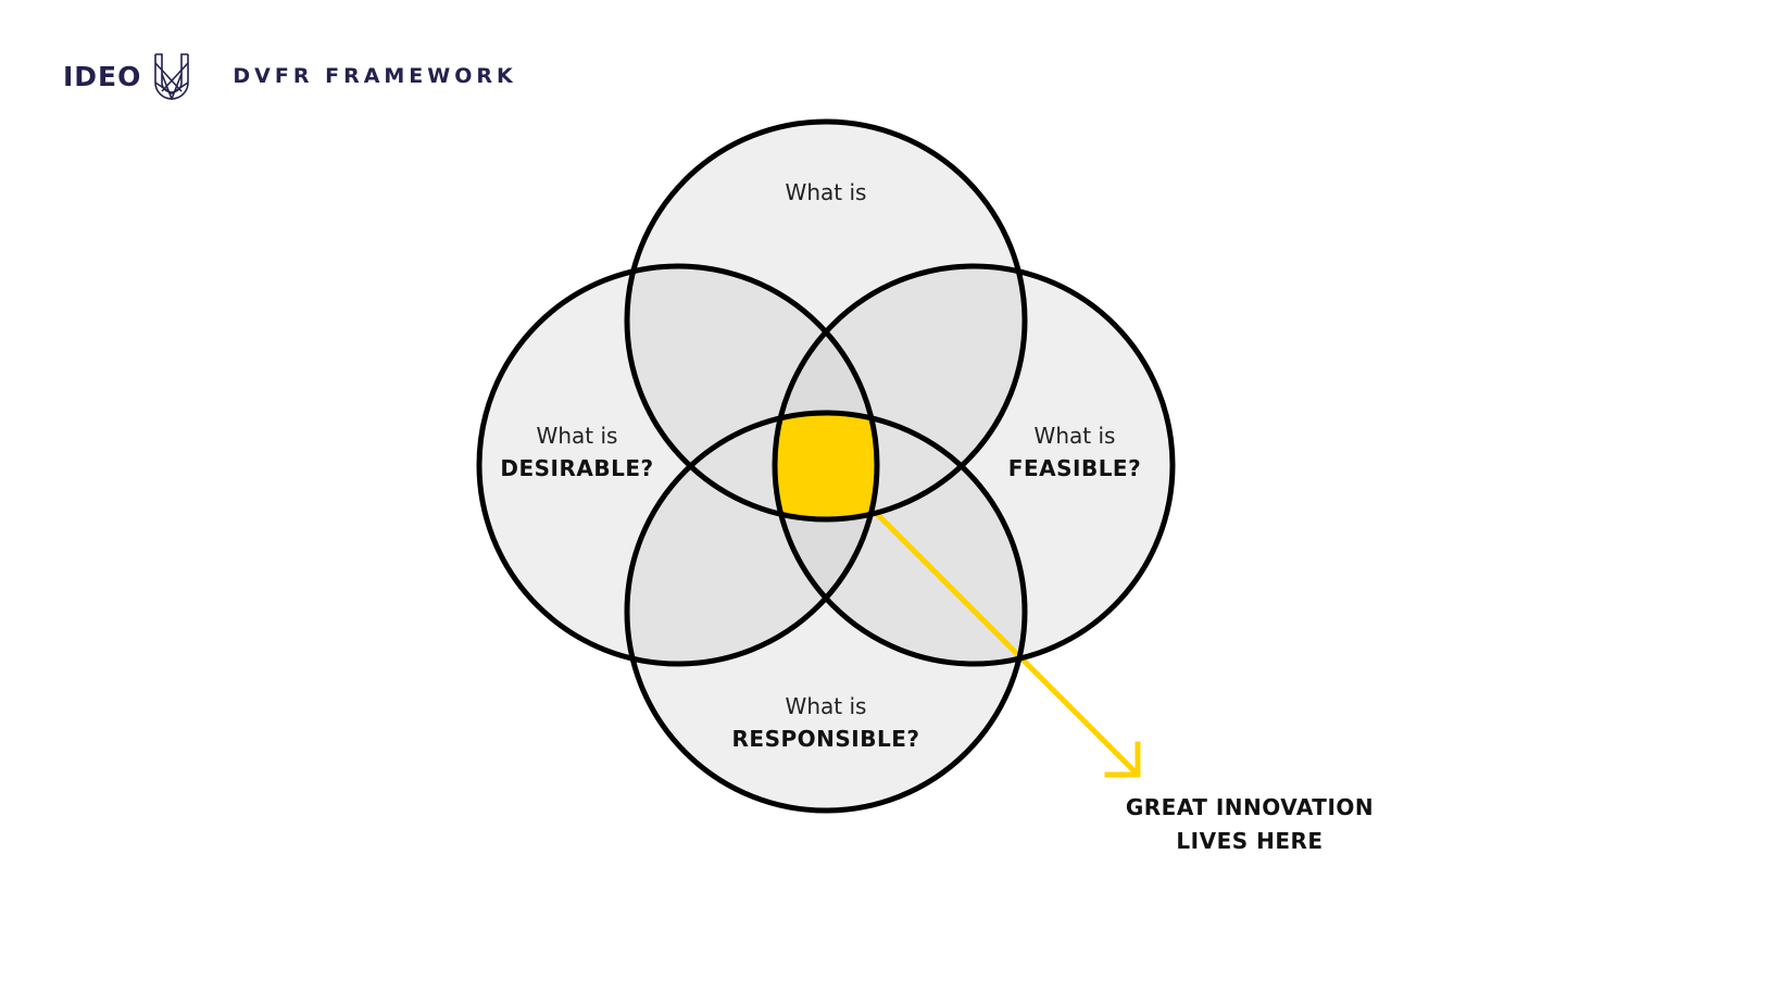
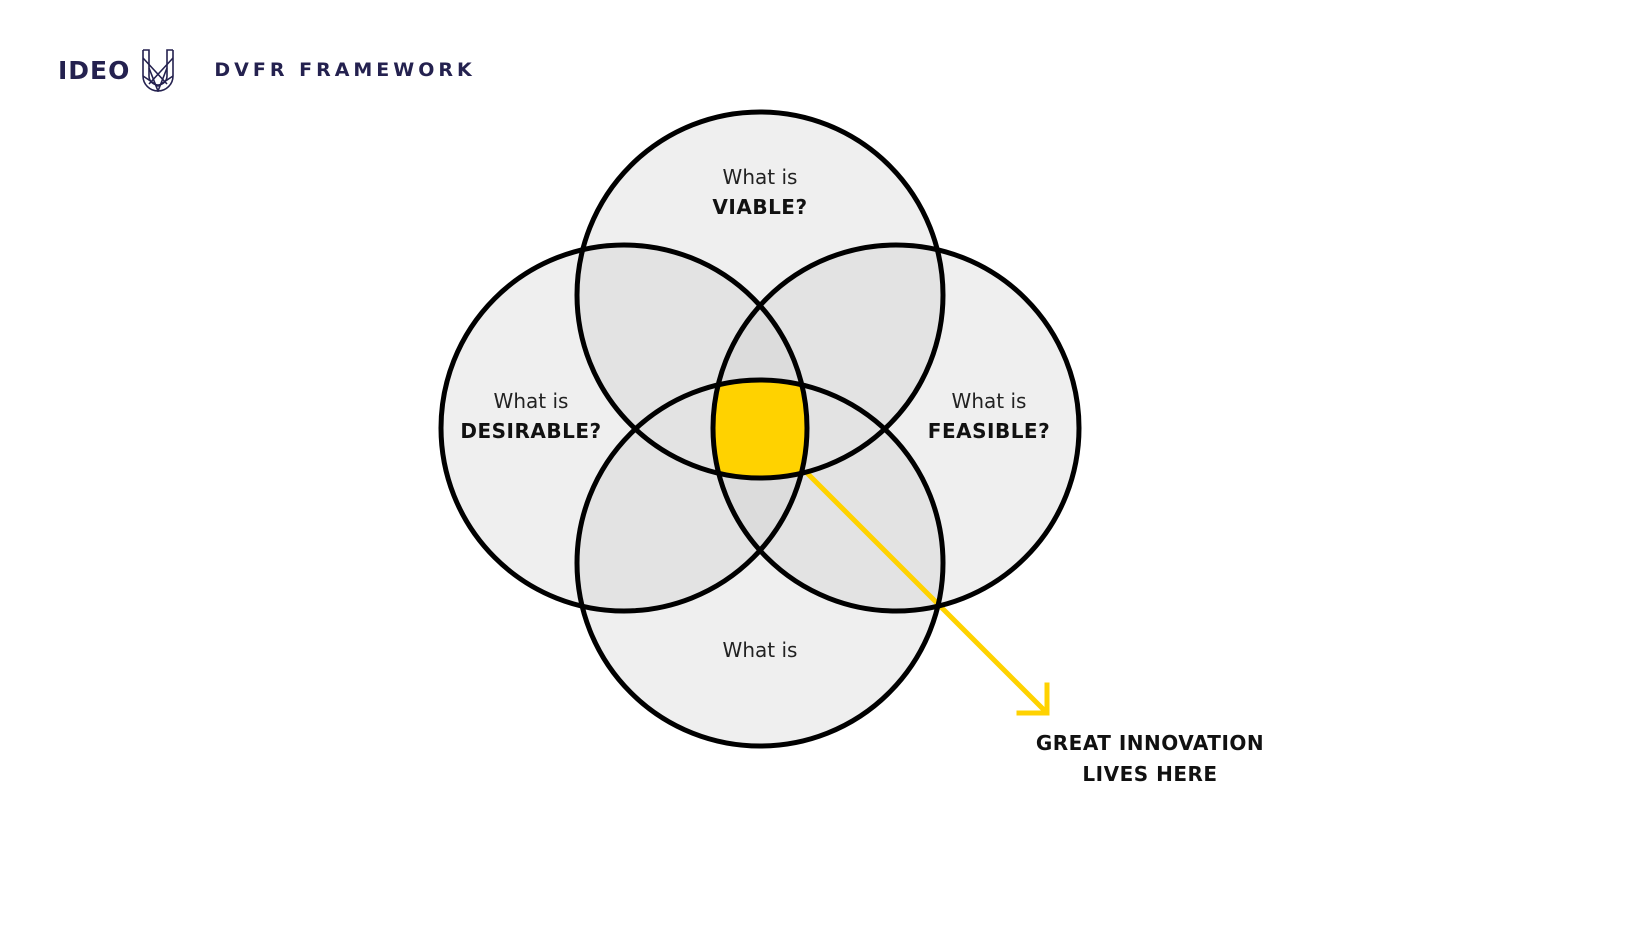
  IDEO
  DVFR FRAMEWORK
  What is
+ VIABLE?
  What is
  DESIRABLE?
  What is
  FEASIBLE?
  What is
- RESPONSIBLE?
  GREAT INNOVATION
  LIVES HERE
